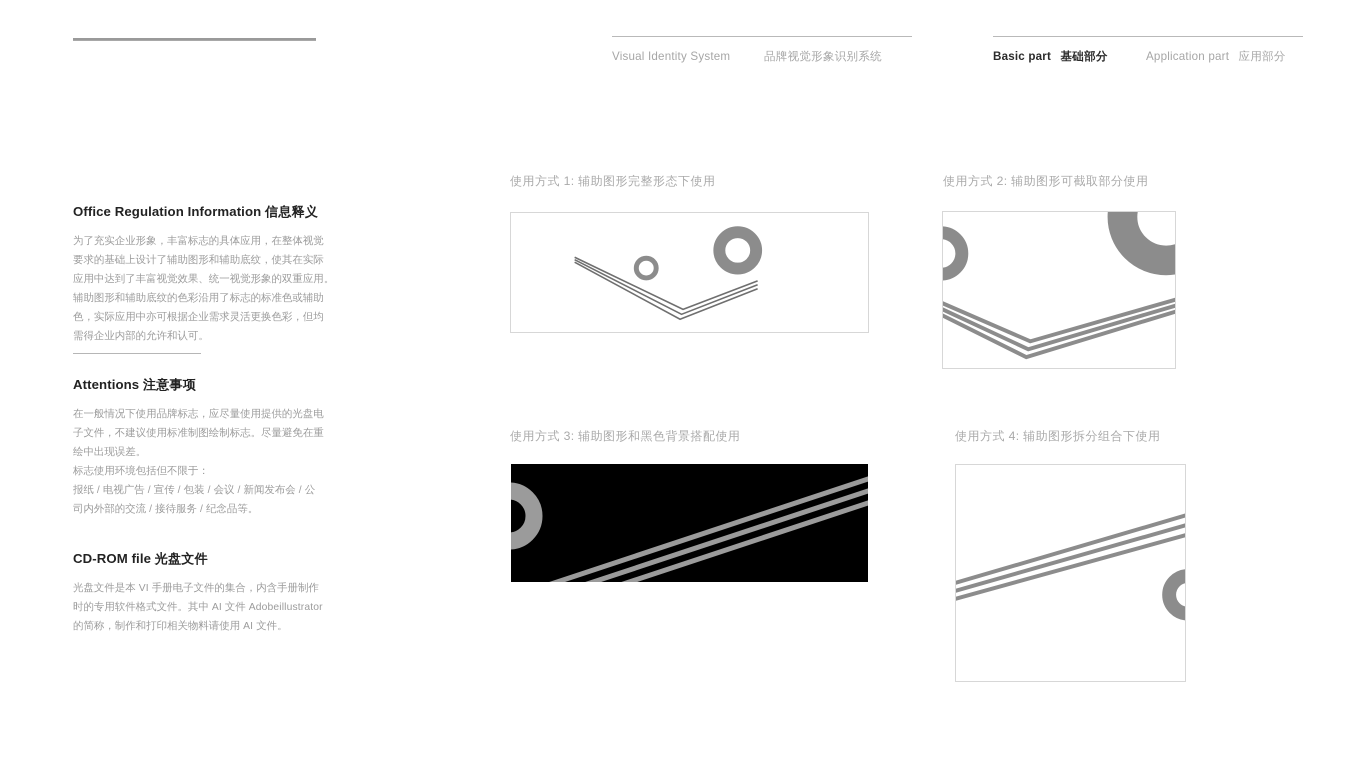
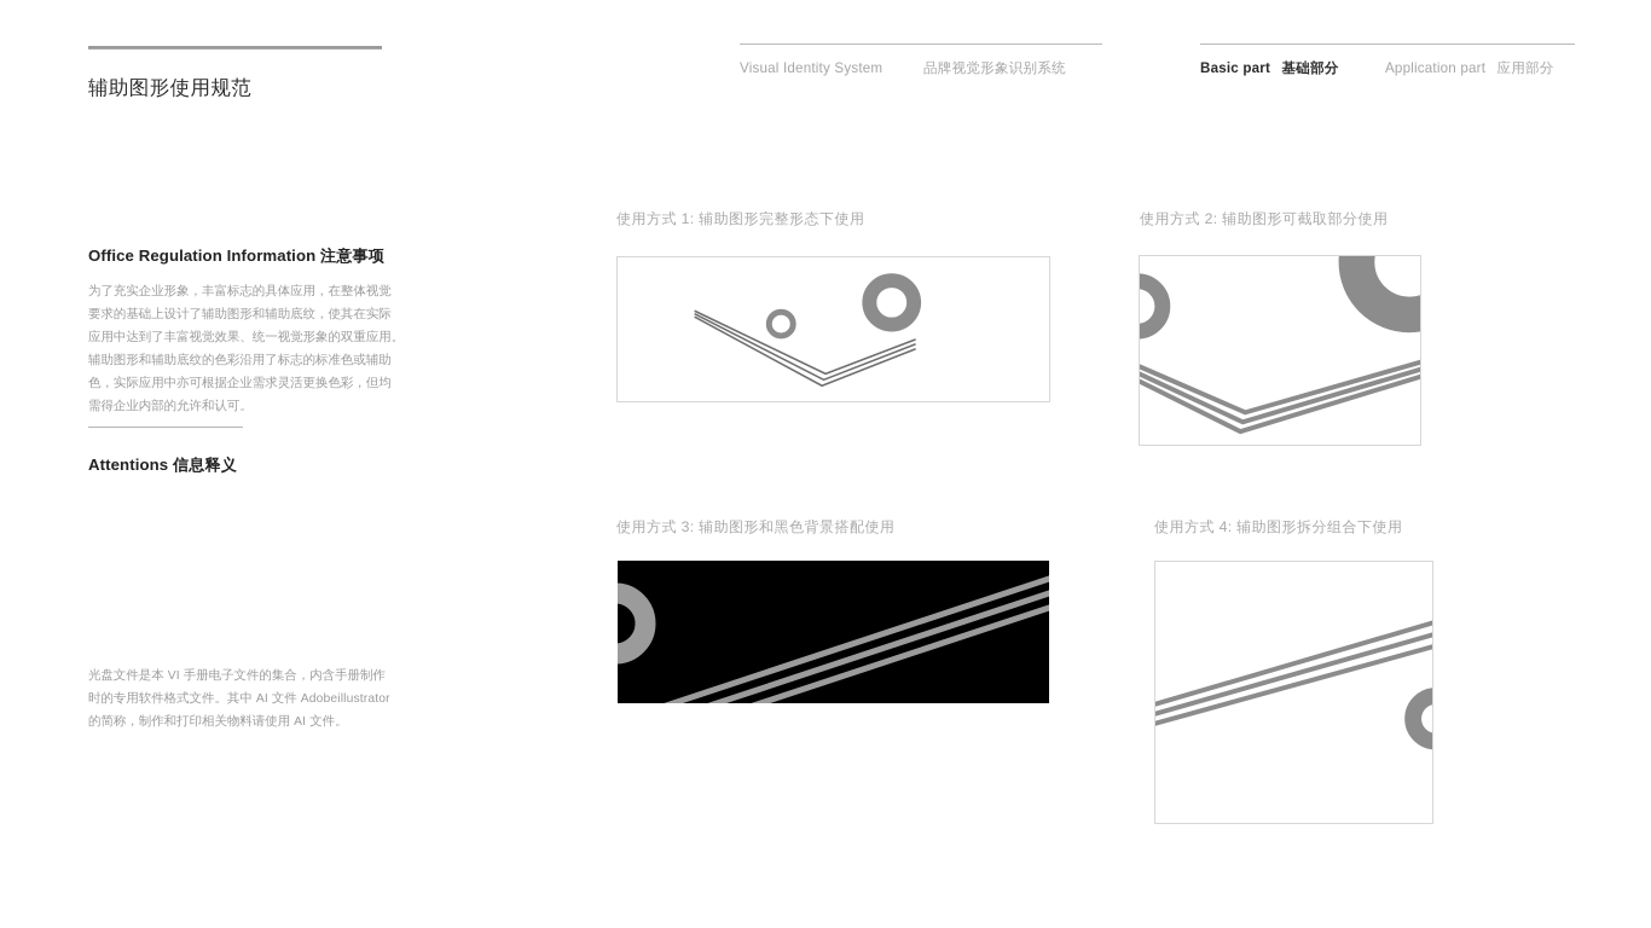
+ 辅助图形使用规范
- Office Regulation Information 信息释义
+ Office Regulation Information 注意事项
  为了充实企业形象，丰富标志的具体应用，在整体视觉
  要求的基础上设计了辅助图形和辅助底纹，使其在实际
  应用中达到了丰富视觉效果、统一视觉形象的双重应用。
  辅助图形和辅助底纹的色彩沿用了标志的标准色或辅助
  色，实际应用中亦可根据企业需求灵活更换色彩，但均
  需得企业内部的允许和认可。
- Attentions 注意事项
+ Attentions 信息释义
- 在一般情况下使用品牌标志，应尽量使用提供的光盘电
- 子文件，不建议使用标准制图绘制标志。尽量避免在重
- 绘中出现误差。
- 标志使用环境包括但不限于：
- 报纸 / 电视广告 / 宣传 / 包装 / 会议 / 新闻发布会 / 公
- 司内外部的交流 / 接待服务 / 纪念品等。
- CD-ROM file 光盘文件
  光盘文件是本 VI 手册电子文件的集合，内含手册制作
  时的专用软件格式文件。其中 AI 文件 Adobeillustrator
  的简称，制作和打印相关物料请使用 AI 文件。
  Visual Identity System
  品牌视觉形象识别系统
  Basic part 基础部分
  Application part 应用部分
  使用方式 1: 辅助图形完整形态下使用
  使用方式 2: 辅助图形可截取部分使用
  使用方式 3: 辅助图形和黑色背景搭配使用
  使用方式 4: 辅助图形拆分组合下使用
